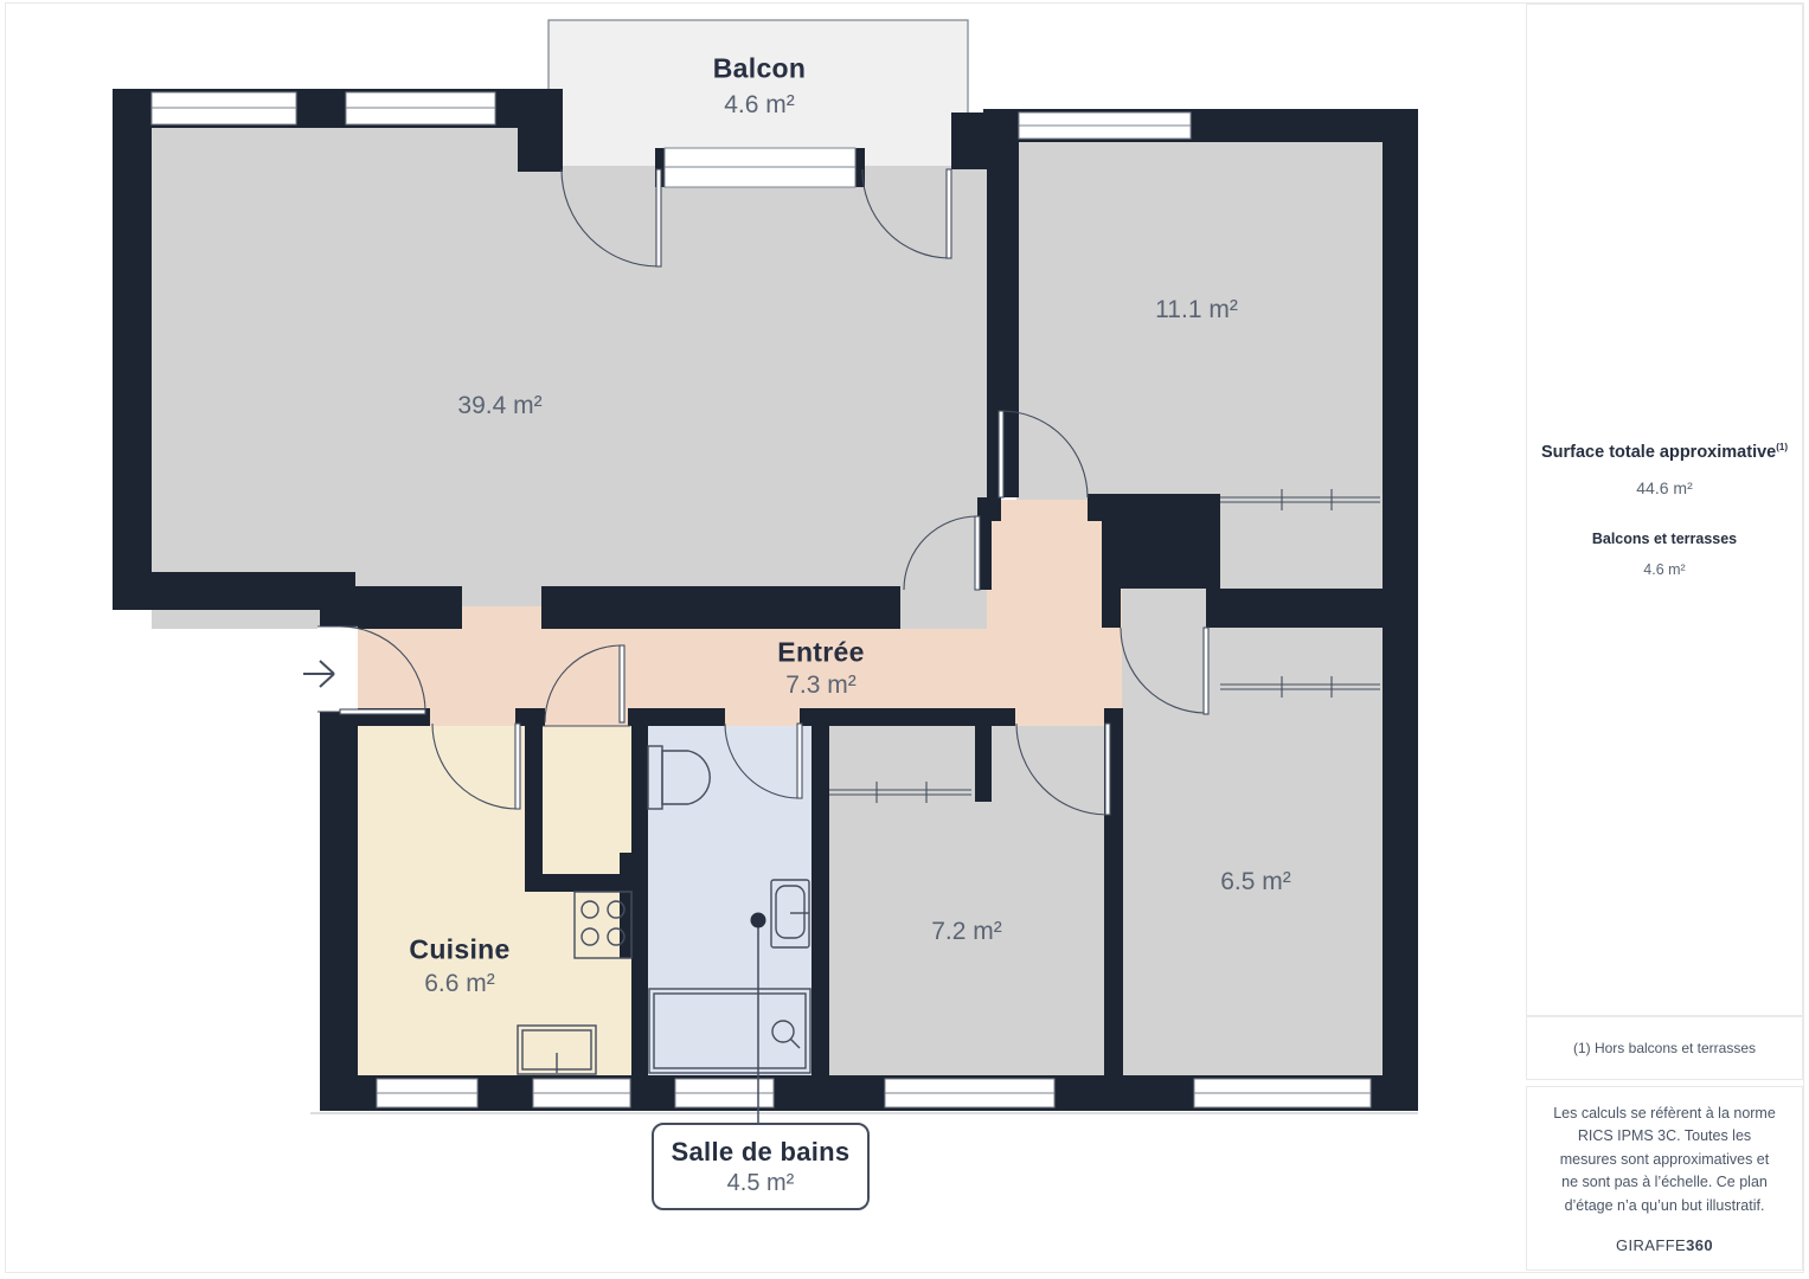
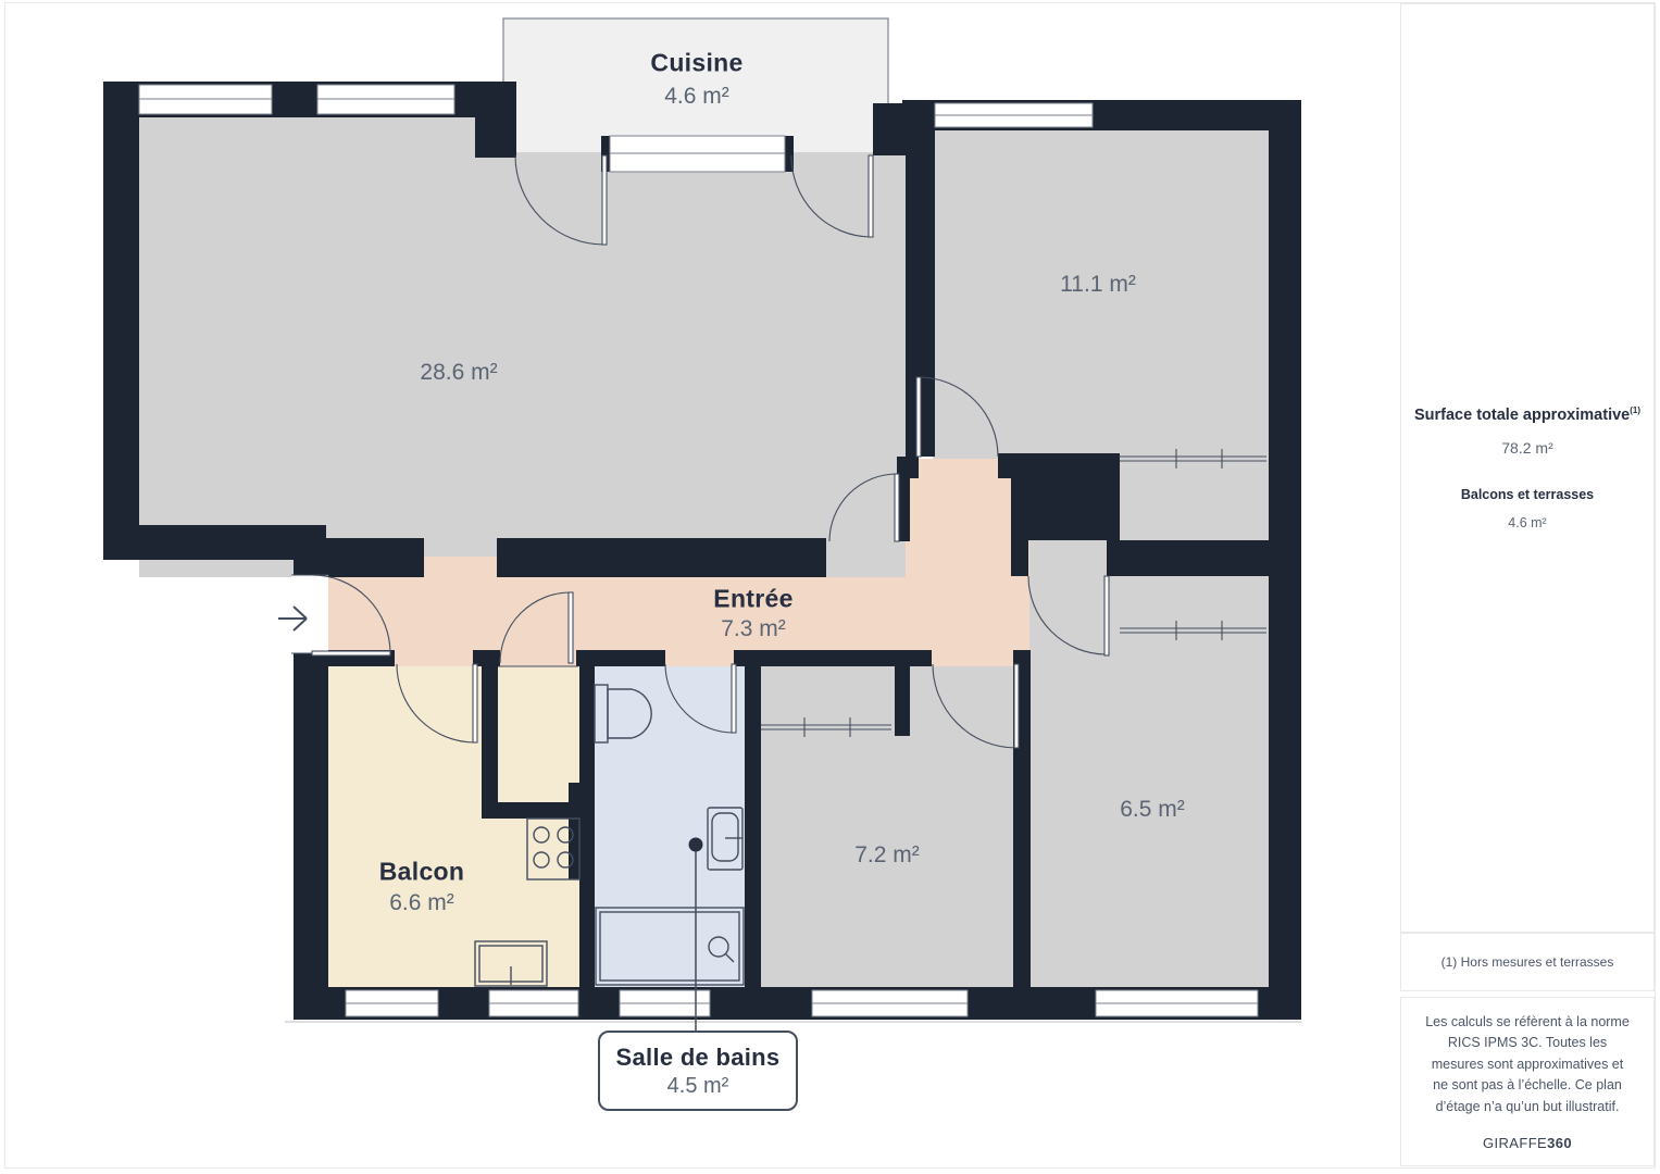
- Balcon
+ Cuisine
  4.6 m²
- 39.4 m²
+ 28.6 m²
  11.1 m²
  Entrée
  7.3 m²
- Cuisine
+ Balcon
  6.6 m²
  7.2 m²
  6.5 m²
  Salle de bains
  4.5 m²
  Surface totale approximative(1)
- 44.6 m²
+ 78.2 m²
  Balcons et terrasses
  4.6 m²
- (1) Hors balcons et terrasses
+ (1) Hors mesures et terrasses
  Les calculs se réfèrent à la norme RICS IPMS 3C. Toutes les mesures sont approximatives et ne sont pas à l’échelle. Ce plan d’étage n’a qu’un but illustratif.
  GIRAFFE360
